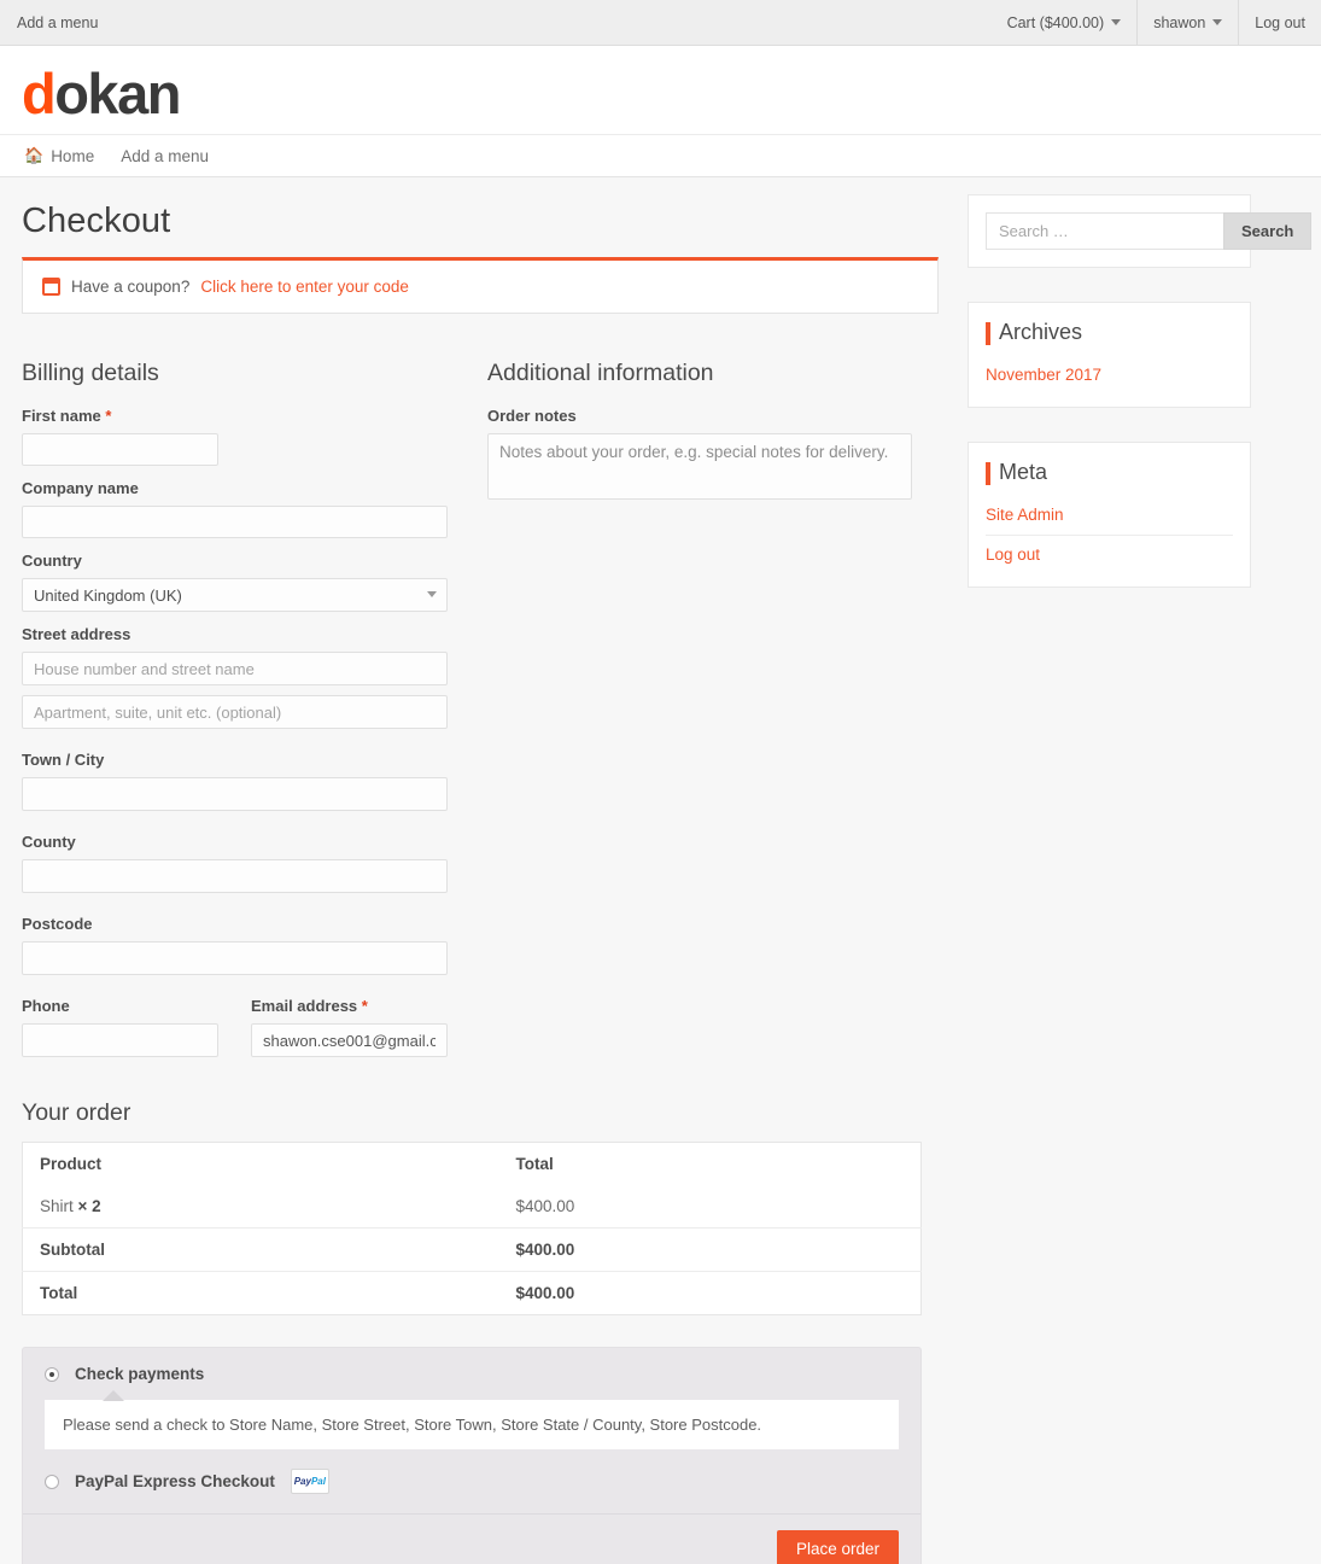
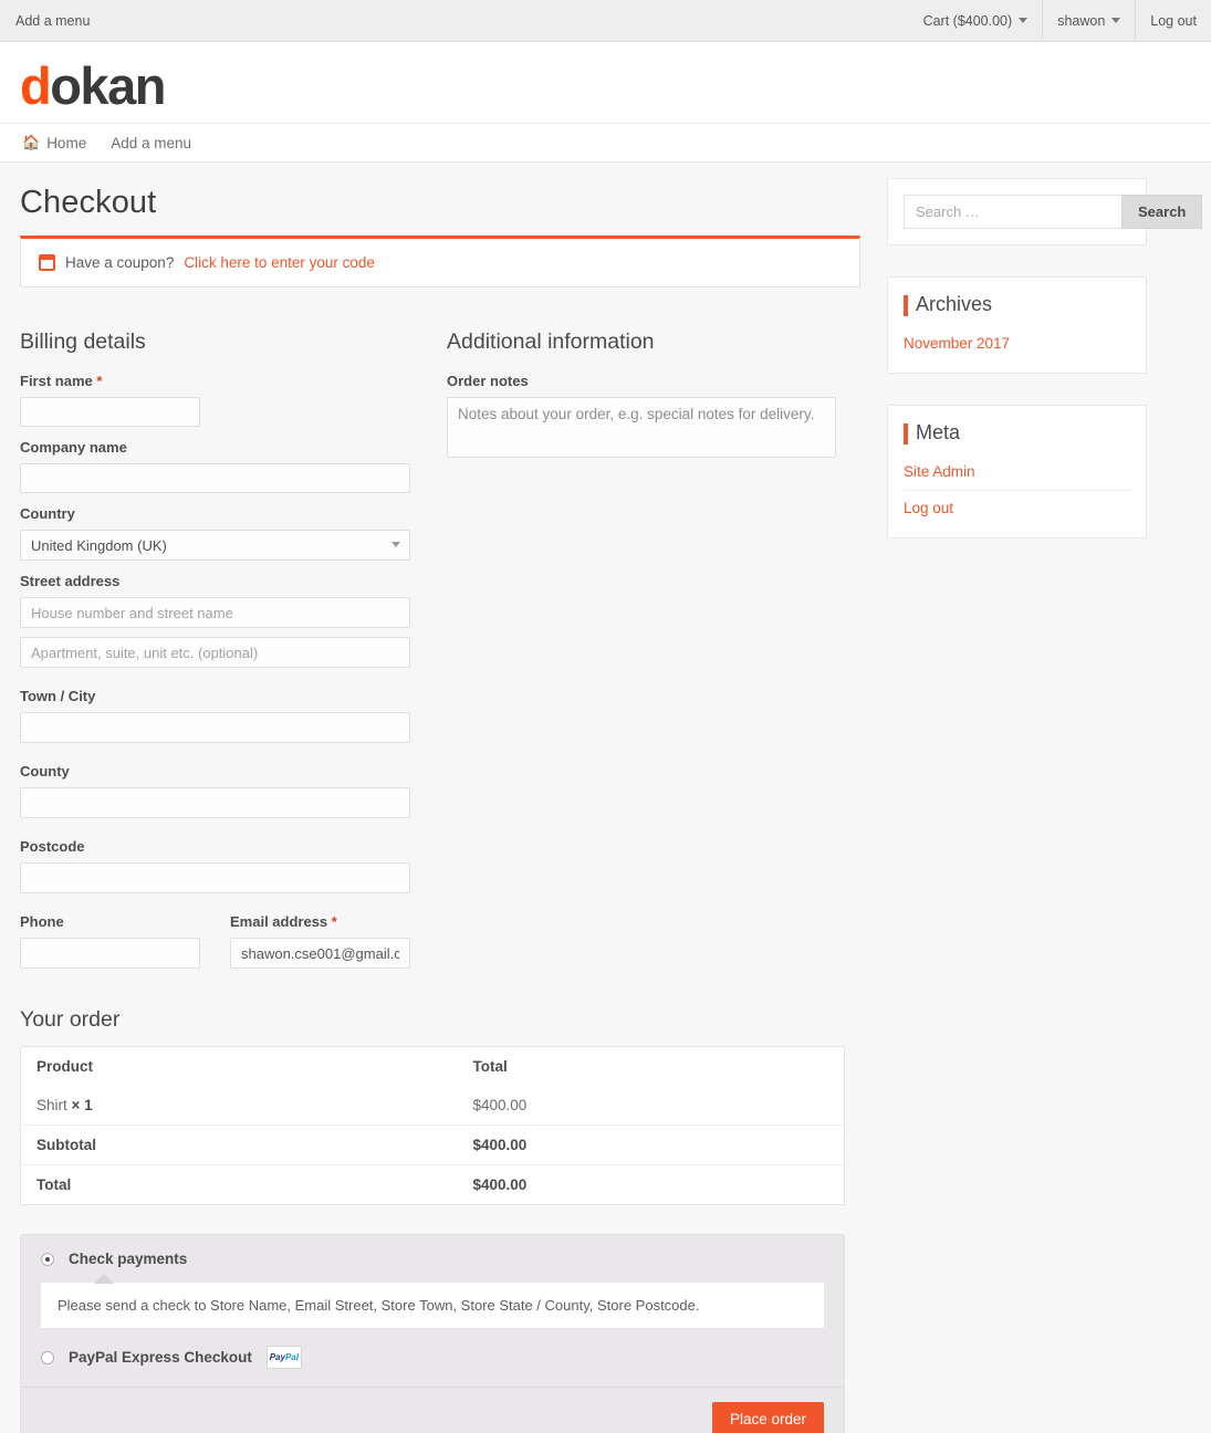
  Add a menu
  Cart ($400.00)
  shawon
  Log out
  dokan
  🏠
  Home
  Add a menu
  Checkout
  Have a coupon?
  Click here to enter your code
  Billing details
  First name *
  Company name
  Country
  United Kingdom (UK)
  Street address
  House number and street name Apartment, suite, unit etc. (optional)
  Town / City
  County
  Postcode
  Phone
  Email address *
  shawon.cse001@gmail.c
  Additional information
  Order notes
  Notes about your order, e.g. special notes for delivery.
  Your order
  Product	Total
- Shirt × 2	$400.00
+ Shirt × 1	$400.00
  Subtotal	$400.00
  Total	$400.00
  Check payments
- Please send a check to Store Name, Store Street, Store Town, Store State / County, Store Postcode.
+ Please send a check to Store Name, Email Street, Store Town, Store State / County, Store Postcode.
  PayPal Express Checkout
  Pay
  Pal
  Place order
  Search …
  Search
  Archives
  November 2017
  Meta
  Site Admin
  Log out
